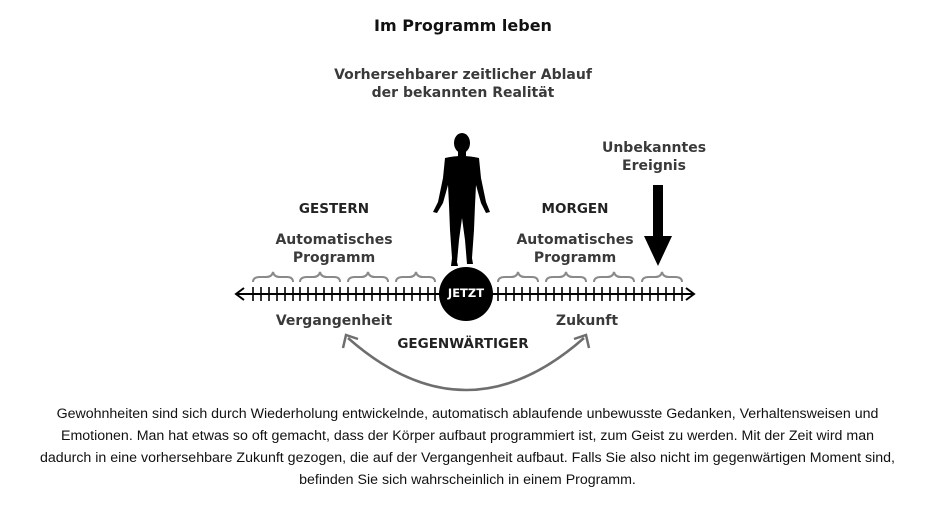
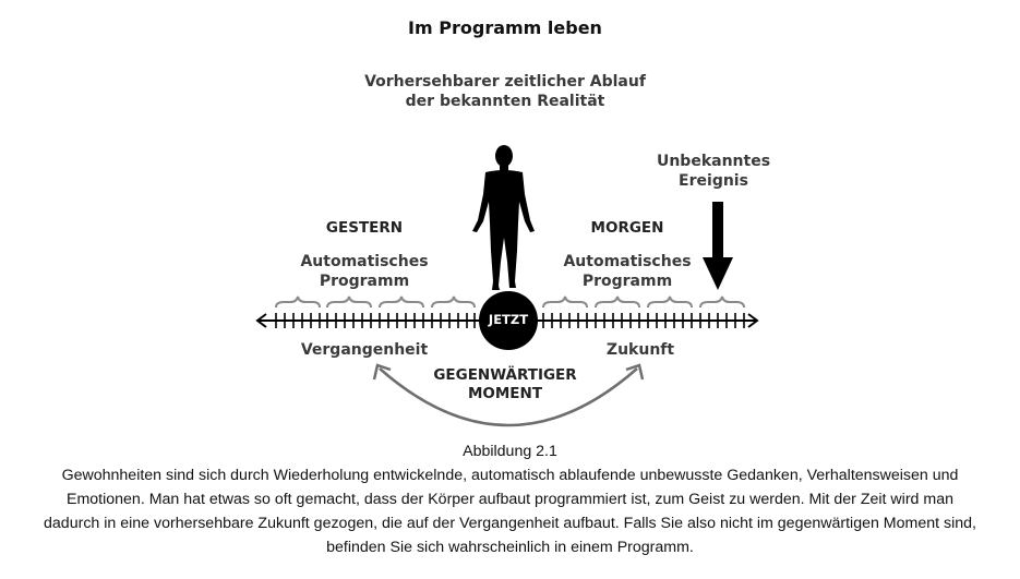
  Im Programm leben
  Vorhersehbarer zeitlicher Ablauf
  der bekannten Realität
  GESTERN
  Automatisches
  Programm
  MORGEN
  Automatisches
  Programm
  Unbekanntes
  Ereignis
  JETZT
  Vergangenheit
  Zukunft
  GEGENWÄRTIGER
+ MOMENT
+ Abbildung 2.1
  Gewohnheiten sind sich durch Wiederholung entwickelnde, automatisch ablaufende unbewusste Gedanken, Verhaltensweisen und Emotionen. Man hat etwas so oft gemacht, dass der Körper aufbaut programmiert ist, zum Geist zu werden. Mit der Zeit wird man dadurch in eine vorhersehbare Zukunft gezogen, die auf der Vergangenheit aufbaut. Falls Sie also nicht im gegenwärtigen Moment sind, befinden Sie sich wahrscheinlich in einem Programm.
